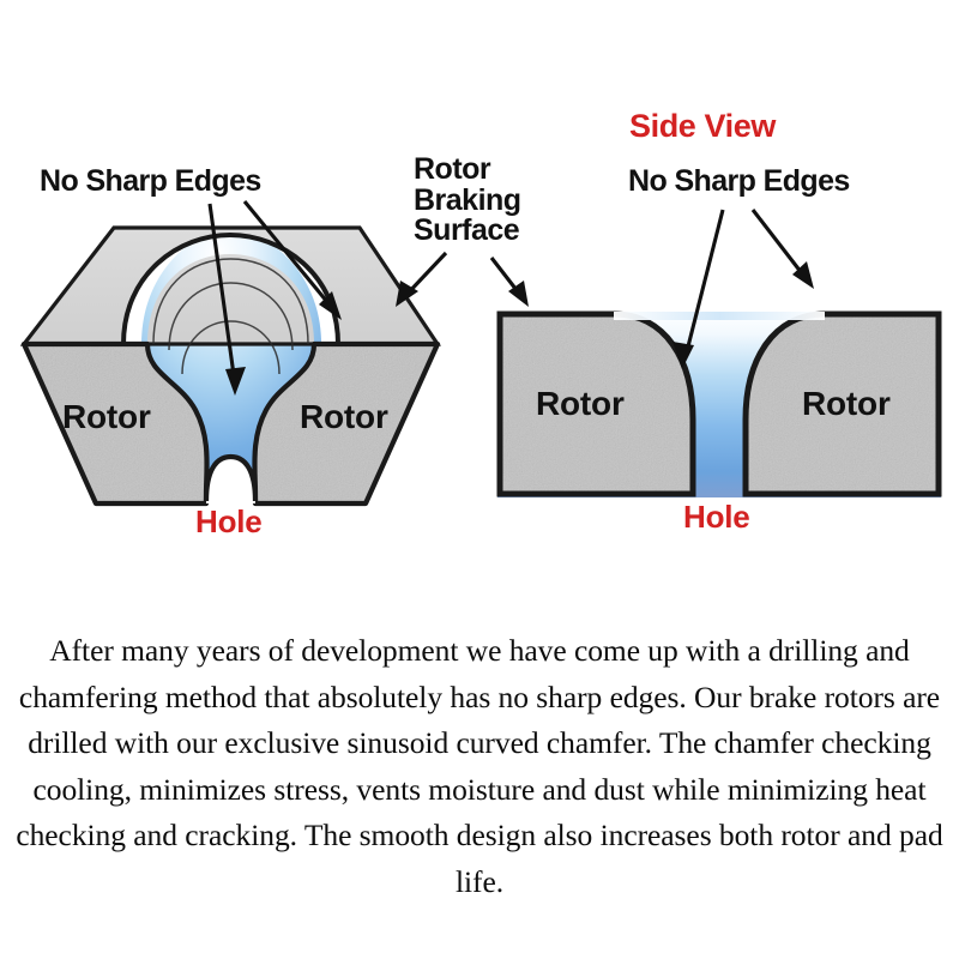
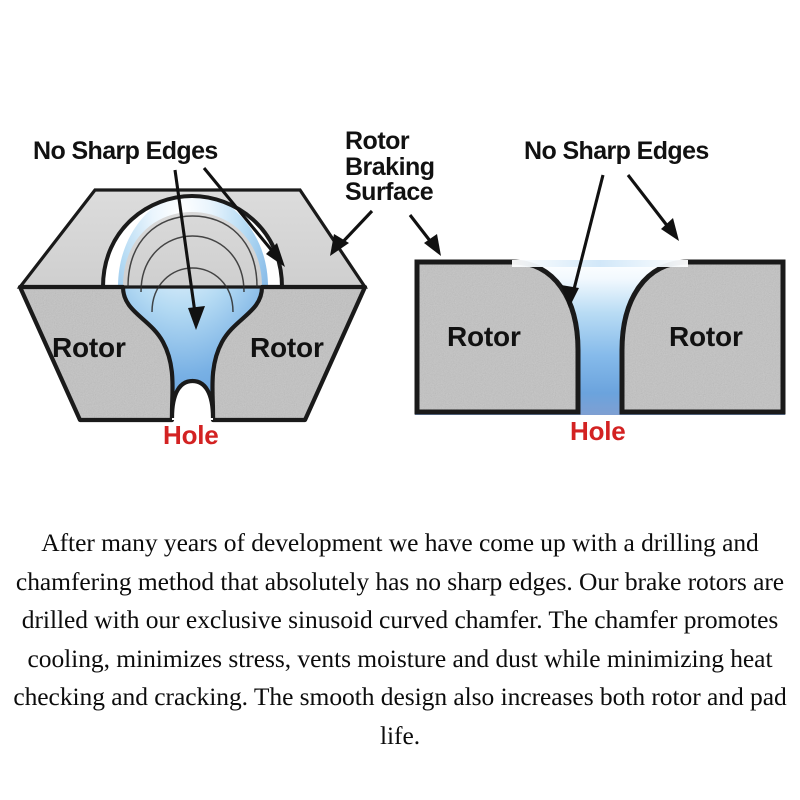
  No Sharp Edges
  Rotor
  Braking
  Surface
- Side View
  No Sharp Edges
  Rotor
  Rotor
  Rotor
  Rotor
  Hole
  Hole
- After many years of development we have come up with a drilling and chamfering method that absolutely has no sharp edges. Our brake rotors are drilled with our exclusive sinusoid curved chamfer. The chamfer checking cooling, minimizes stress, vents moisture and dust while minimizing heat checking and cracking. The smooth design also increases both rotor and pad life.
+ After many years of development we have come up with a drilling and chamfering method that absolutely has no sharp edges. Our brake rotors are drilled with our exclusive sinusoid curved chamfer. The chamfer promotes cooling, minimizes stress, vents moisture and dust while minimizing heat checking and cracking. The smooth design also increases both rotor and pad life.
